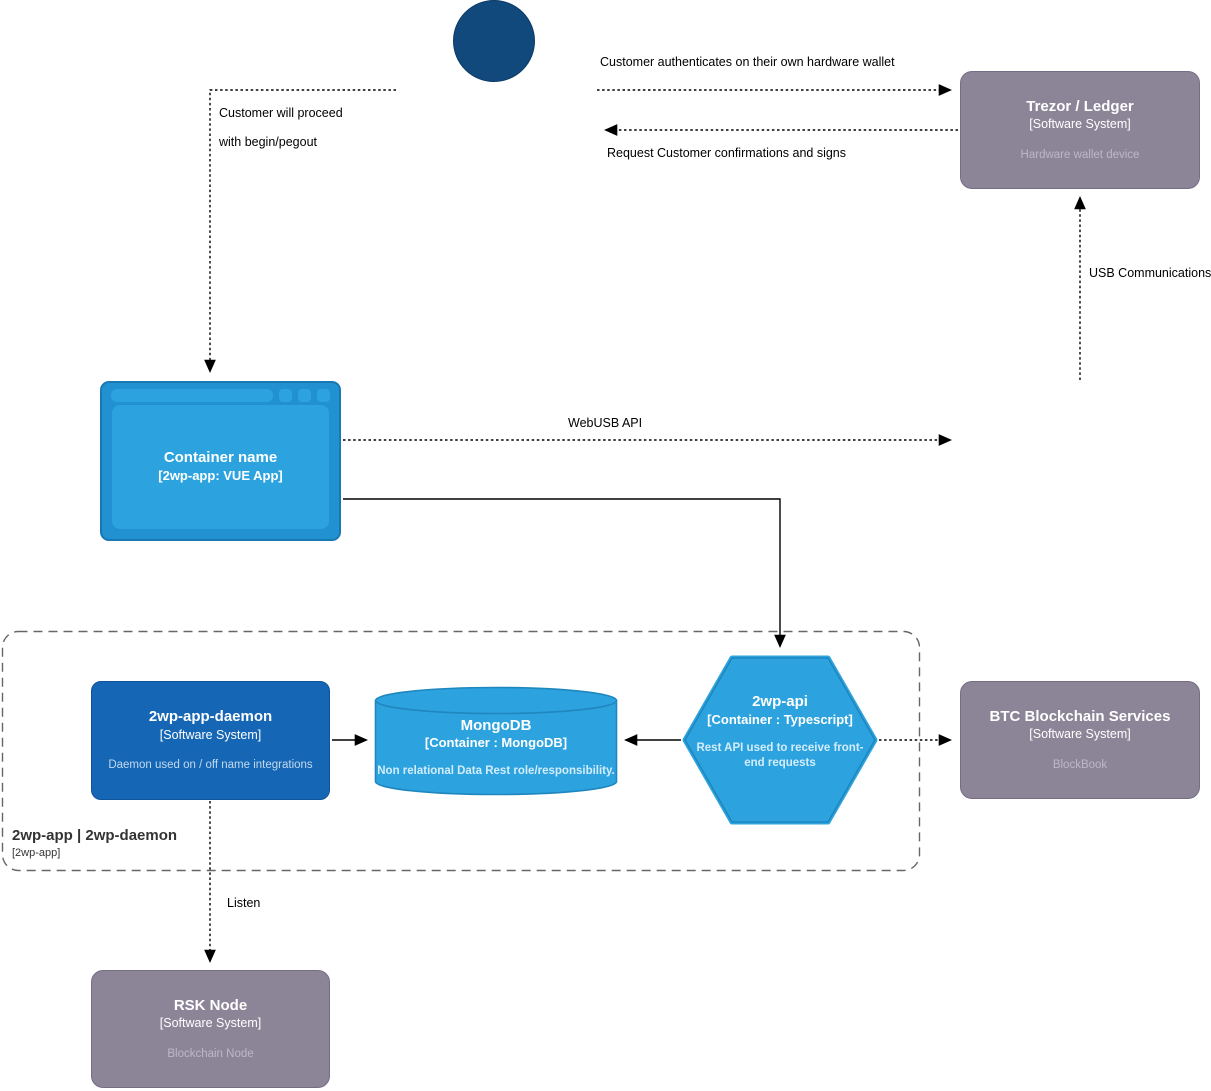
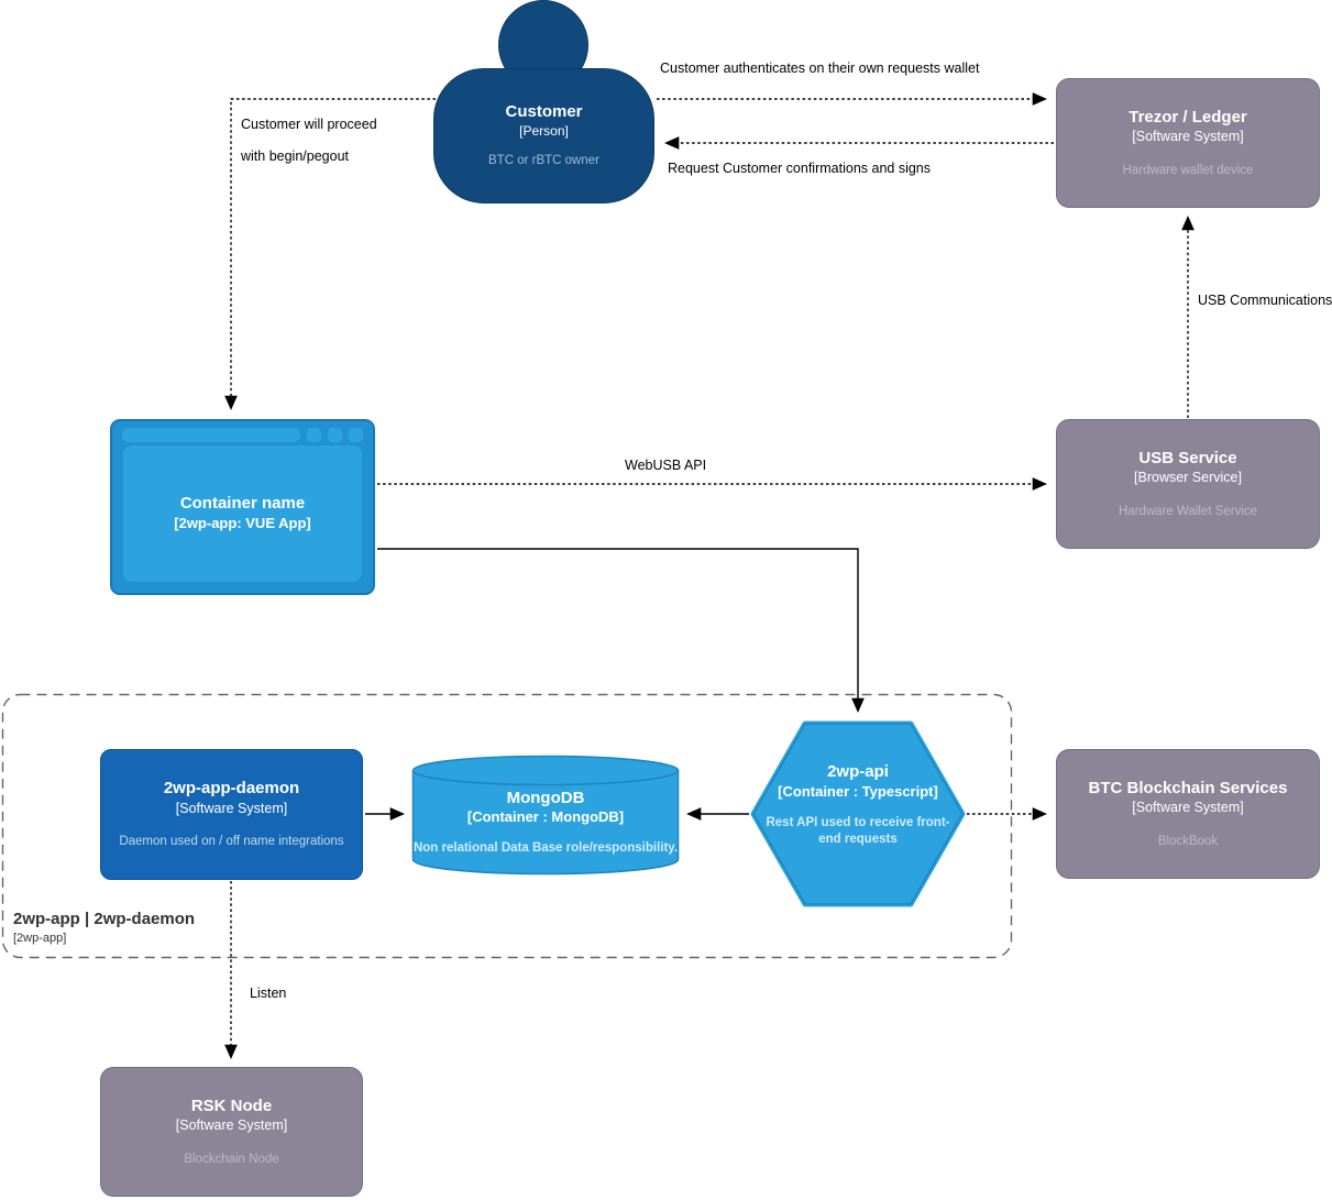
+ Customer
+ [Person]
+ BTC or rBTC owner
  Trezor / Ledger
  [Software System]
  Hardware wallet device
  Container name
  [2wp-app: VUE App]
+ USB Service
+ [Browser Service]
+ Hardware Wallet Service
  2wp-app-daemon
  [Software System]
  Daemon used on / off name integrations
  MongoDB
  [Container : MongoDB]
- Non relational Data Rest role/responsibility.
+ Non relational Data Base role/responsibility.
  2wp-api
  [Container : Typescript]
  Rest API used to receive front-end requests
  BTC Blockchain Services
  [Software System]
  BlockBook
  RSK Node
  [Software System]
  Blockchain Node
  2wp-app | 2wp-daemon
  [2wp-app]
- Customer authenticates on their own hardware wallet
+ Customer authenticates on their own requests wallet
  Request Customer confirmations and signs
  Customer will proceed
  with begin/pegout
  USB Communications
  WebUSB API
  Listen
